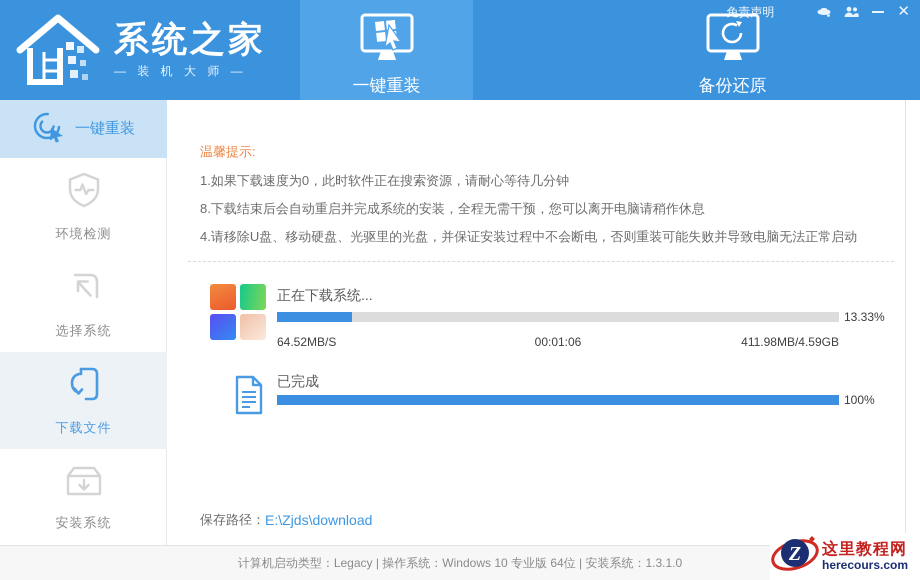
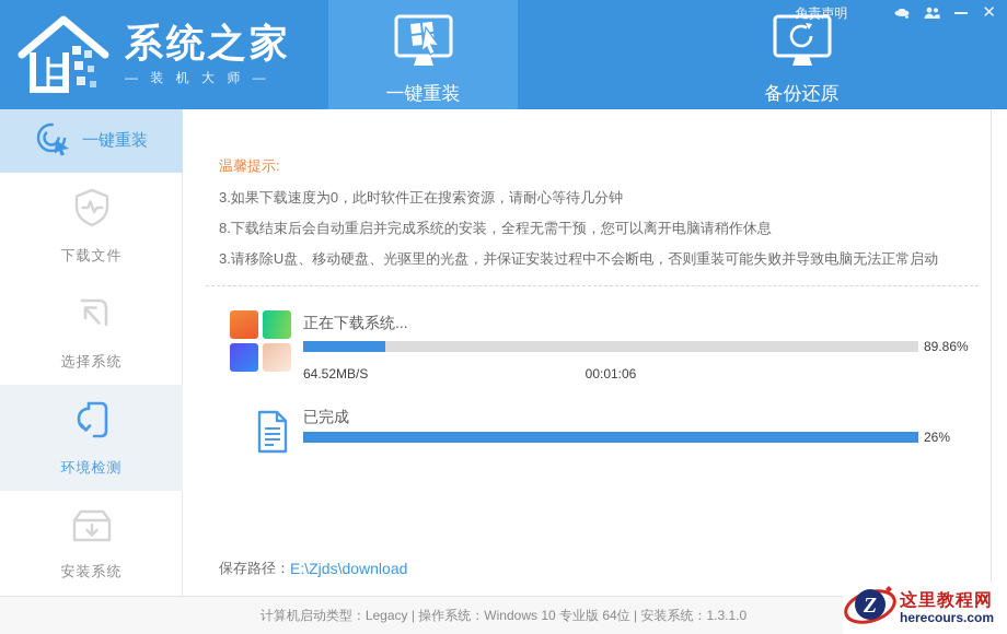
  系统之家
  — 装 机 大 师 —
  一键重装
  备份还原
  免责声明
  ✕
  一键重装
- 环境检测
+ 下载文件
  选择系统
- 下载文件
+ 环境检测
  安装系统
  温馨提示:
- 1.如果下载速度为0，此时软件正在搜索资源，请耐心等待几分钟
+ 3.如果下载速度为0，此时软件正在搜索资源，请耐心等待几分钟
  8.下载结束后会自动重启并完成系统的安装，全程无需干预，您可以离开电脑请稍作休息
- 4.请移除U盘、移动硬盘、光驱里的光盘，并保证安装过程中不会断电，否则重装可能失败并导致电脑无法正常启动
+ 3.请移除U盘、移动硬盘、光驱里的光盘，并保证安装过程中不会断电，否则重装可能失败并导致电脑无法正常启动
  正在下载系统...
- 13.33%
+ 89.86%
  64.52MB/S
  00:01:06
- 411.98MB/4.59GB
  已完成
- 100%
+ 26%
  保存路径：
  E:\Zjds\download
  计算机启动类型：Legacy | 操作系统：Windows 10 专业版 64位 | 安装系统：1.3.1.0
  Z
  这里教程网
  herecours.com
